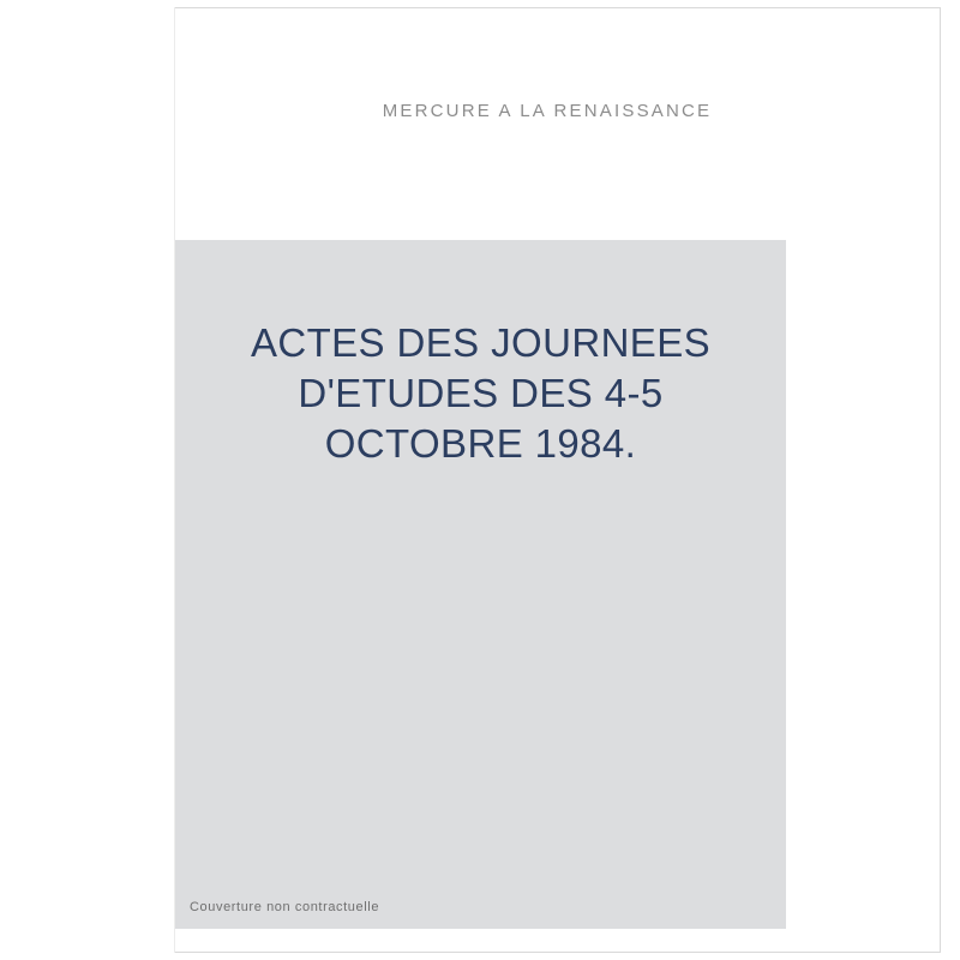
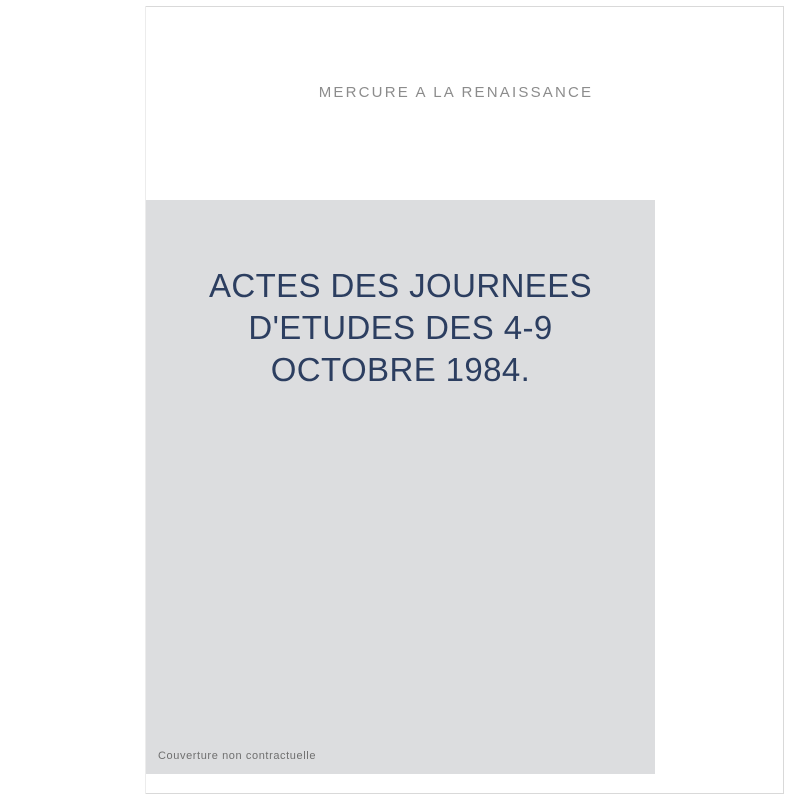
  MERCURE A LA RENAISSANCE
  ACTES DES JOURNEES
- D'ETUDES DES 4-5
+ D'ETUDES DES 4-9
  OCTOBRE 1984.
  Couverture non contractuelle
